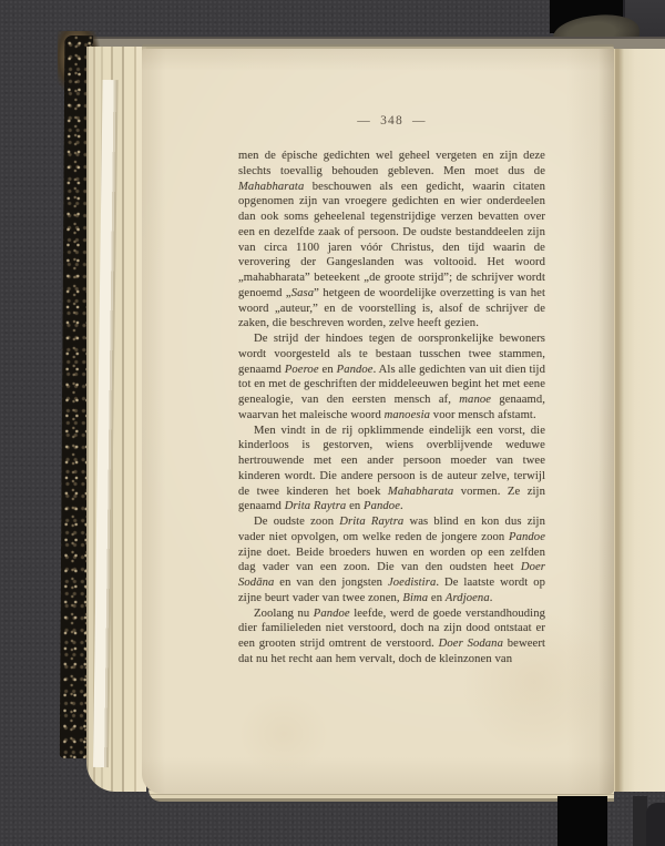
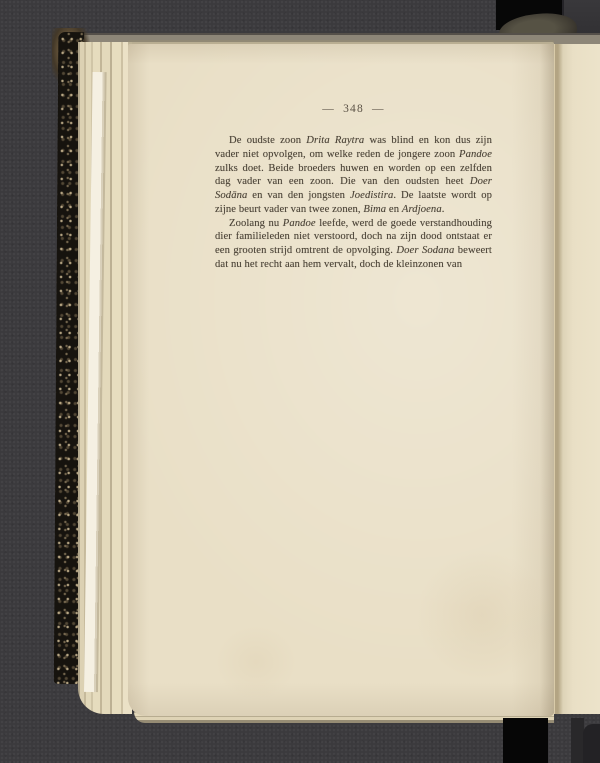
  — 348 —
- men de épische gedichten wel geheel vergeten en zijn deze slechts toevallig behouden gebleven. Men moet dus de Mahabharata beschouwen als een gedicht, waarin citaten opgenomen zijn van vroegere gedichten en wier onderdeelen dan ook soms geheelenal tegenstrijdige verzen bevatten over een en dezelfde zaak of persoon. De oudste bestanddeelen zijn van circa 1100 jaren vóór Christus, den tijd waarin de verovering der Gangeslanden was voltooid. Het woord „mahabharata” beteekent „de groote strijd”; de schrijver wordt genoemd „Sasa” hetgeen de woordelijke overzetting is van het woord „auteur,” en de voorstelling is, alsof de schrijver de zaken, die beschreven worden, zelve heeft gezien.
- De strijd der hindoes tegen de oorspronkelijke bewoners wordt voorgesteld als te bestaan tusschen twee stammen, genaamd Poeroe en Pandoe. Als alle gedichten van uit dien tijd tot en met de geschriften der middeleeuwen begint het met eene genealogie, van den eersten mensch af, manoe genaamd, waarvan het maleische woord manoesia voor mensch afstamt.
- Men vindt in de rij opklimmende eindelijk een vorst, die kinderloos is gestorven, wiens overblijvende weduwe hertrouwende met een ander persoon moeder van twee kinderen wordt. Die andere persoon is de auteur zelve, terwijl de twee kinderen het boek Mahabharata vormen. Ze zijn genaamd Drita Raytra en Pandoe.
- De oudste zoon Drita Raytra was blind en kon dus zijn vader niet opvolgen, om welke reden de jongere zoon Pandoe zijne doet. Beide broeders huwen en worden op een zelfden dag vader van een zoon. Die van den oudsten heet Doer Sodāna en van den jongsten Joedistira. De laatste wordt op zijne beurt vader van twee zonen, Bima en Ardjoena.
+ De oudste zoon Drita Raytra was blind en kon dus zijn vader niet opvolgen, om welke reden de jongere zoon Pandoe zulks doet. Beide broeders huwen en worden op een zelfden dag vader van een zoon. Die van den oudsten heet Doer Sodāna en van den jongsten Joedistira. De laatste wordt op zijne beurt vader van twee zonen, Bima en Ardjoena.
- Zoolang nu Pandoe leefde, werd de goede verstandhouding dier familieleden niet verstoord, doch na zijn dood ontstaat er een grooten strijd omtrent de verstoord. Doer Sodana beweert dat nu het recht aan hem vervalt, doch de kleinzonen van
+ Zoolang nu Pandoe leefde, werd de goede verstandhouding dier familieleden niet verstoord, doch na zijn dood ontstaat er een grooten strijd omtrent de opvolging. Doer Sodana beweert dat nu het recht aan hem vervalt, doch de kleinzonen van
